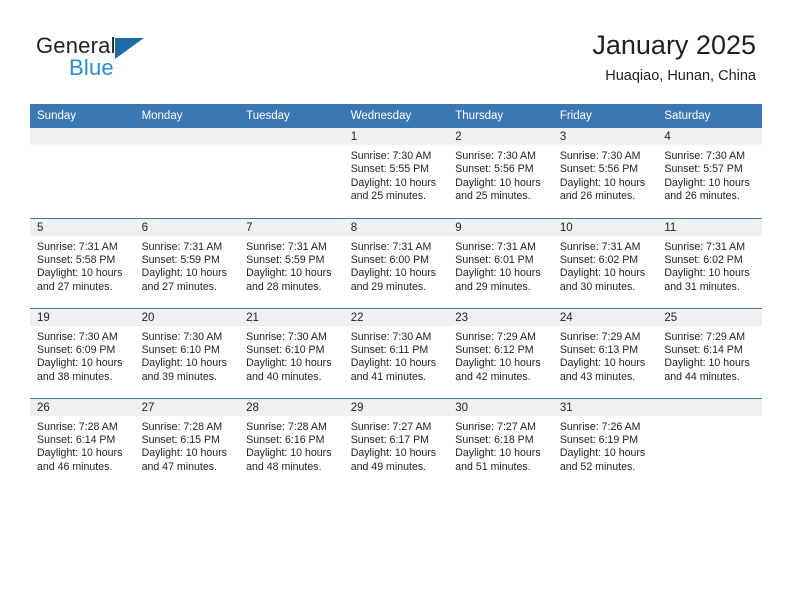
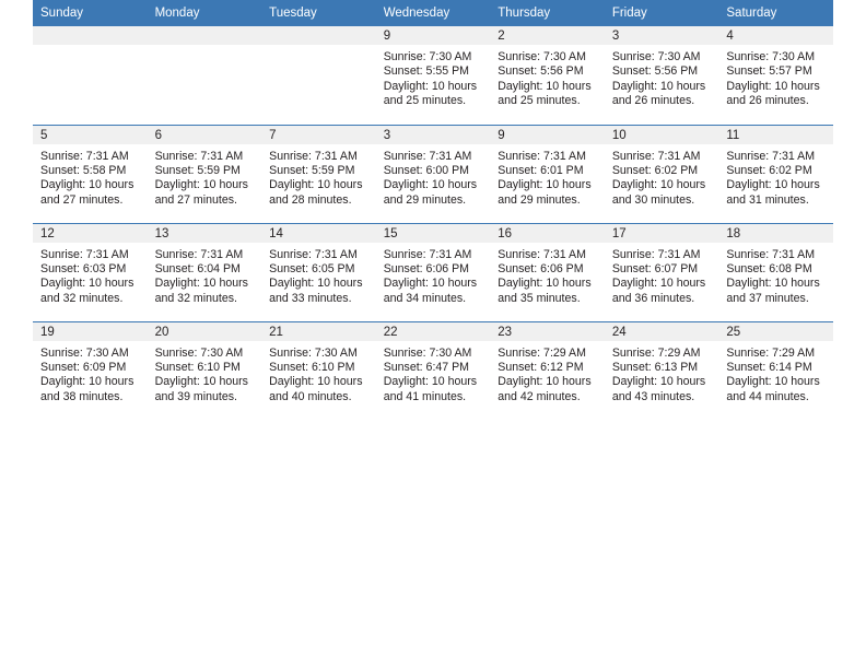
- General
- Blue
- January 2025
- Huaqiao, Hunan, China
  Sunday	Monday	Tuesday	Wednesday	Thursday	Friday	Saturday
- 			1Sunrise: 7:30 AMSunset: 5:55 PMDaylight: 10 hoursand 25 minutes.	2Sunrise: 7:30 AMSunset: 5:56 PMDaylight: 10 hoursand 25 minutes.	3Sunrise: 7:30 AMSunset: 5:56 PMDaylight: 10 hoursand 26 minutes.	4Sunrise: 7:30 AMSunset: 5:57 PMDaylight: 10 hoursand 26 minutes.
+ 			9Sunrise: 7:30 AMSunset: 5:55 PMDaylight: 10 hoursand 25 minutes.	2Sunrise: 7:30 AMSunset: 5:56 PMDaylight: 10 hoursand 25 minutes.	3Sunrise: 7:30 AMSunset: 5:56 PMDaylight: 10 hoursand 26 minutes.	4Sunrise: 7:30 AMSunset: 5:57 PMDaylight: 10 hoursand 26 minutes.
- 5Sunrise: 7:31 AMSunset: 5:58 PMDaylight: 10 hoursand 27 minutes.	6Sunrise: 7:31 AMSunset: 5:59 PMDaylight: 10 hoursand 27 minutes.	7Sunrise: 7:31 AMSunset: 5:59 PMDaylight: 10 hoursand 28 minutes.	8Sunrise: 7:31 AMSunset: 6:00 PMDaylight: 10 hoursand 29 minutes.	9Sunrise: 7:31 AMSunset: 6:01 PMDaylight: 10 hoursand 29 minutes.	10Sunrise: 7:31 AMSunset: 6:02 PMDaylight: 10 hoursand 30 minutes.	11Sunrise: 7:31 AMSunset: 6:02 PMDaylight: 10 hoursand 31 minutes.
+ 5Sunrise: 7:31 AMSunset: 5:58 PMDaylight: 10 hoursand 27 minutes.	6Sunrise: 7:31 AMSunset: 5:59 PMDaylight: 10 hoursand 27 minutes.	7Sunrise: 7:31 AMSunset: 5:59 PMDaylight: 10 hoursand 28 minutes.	3Sunrise: 7:31 AMSunset: 6:00 PMDaylight: 10 hoursand 29 minutes.	9Sunrise: 7:31 AMSunset: 6:01 PMDaylight: 10 hoursand 29 minutes.	10Sunrise: 7:31 AMSunset: 6:02 PMDaylight: 10 hoursand 30 minutes.	11Sunrise: 7:31 AMSunset: 6:02 PMDaylight: 10 hoursand 31 minutes.
+ 12Sunrise: 7:31 AMSunset: 6:03 PMDaylight: 10 hoursand 32 minutes.	13Sunrise: 7:31 AMSunset: 6:04 PMDaylight: 10 hoursand 32 minutes.	14Sunrise: 7:31 AMSunset: 6:05 PMDaylight: 10 hoursand 33 minutes.	15Sunrise: 7:31 AMSunset: 6:06 PMDaylight: 10 hoursand 34 minutes.	16Sunrise: 7:31 AMSunset: 6:06 PMDaylight: 10 hoursand 35 minutes.	17Sunrise: 7:31 AMSunset: 6:07 PMDaylight: 10 hoursand 36 minutes.	18Sunrise: 7:31 AMSunset: 6:08 PMDaylight: 10 hoursand 37 minutes.
- 19Sunrise: 7:30 AMSunset: 6:09 PMDaylight: 10 hoursand 38 minutes.	20Sunrise: 7:30 AMSunset: 6:10 PMDaylight: 10 hoursand 39 minutes.	21Sunrise: 7:30 AMSunset: 6:10 PMDaylight: 10 hoursand 40 minutes.	22Sunrise: 7:30 AMSunset: 6:11 PMDaylight: 10 hoursand 41 minutes.	23Sunrise: 7:29 AMSunset: 6:12 PMDaylight: 10 hoursand 42 minutes.	24Sunrise: 7:29 AMSunset: 6:13 PMDaylight: 10 hoursand 43 minutes.	25Sunrise: 7:29 AMSunset: 6:14 PMDaylight: 10 hoursand 44 minutes.
+ 19Sunrise: 7:30 AMSunset: 6:09 PMDaylight: 10 hoursand 38 minutes.	20Sunrise: 7:30 AMSunset: 6:10 PMDaylight: 10 hoursand 39 minutes.	21Sunrise: 7:30 AMSunset: 6:10 PMDaylight: 10 hoursand 40 minutes.	22Sunrise: 7:30 AMSunset: 6:47 PMDaylight: 10 hoursand 41 minutes.	23Sunrise: 7:29 AMSunset: 6:12 PMDaylight: 10 hoursand 42 minutes.	24Sunrise: 7:29 AMSunset: 6:13 PMDaylight: 10 hoursand 43 minutes.	25Sunrise: 7:29 AMSunset: 6:14 PMDaylight: 10 hoursand 44 minutes.
- 26Sunrise: 7:28 AMSunset: 6:14 PMDaylight: 10 hoursand 46 minutes.	27Sunrise: 7:28 AMSunset: 6:15 PMDaylight: 10 hoursand 47 minutes.	28Sunrise: 7:28 AMSunset: 6:16 PMDaylight: 10 hoursand 48 minutes.	29Sunrise: 7:27 AMSunset: 6:17 PMDaylight: 10 hoursand 49 minutes.	30Sunrise: 7:27 AMSunset: 6:18 PMDaylight: 10 hoursand 51 minutes.	31Sunrise: 7:26 AMSunset: 6:19 PMDaylight: 10 hoursand 52 minutes.
